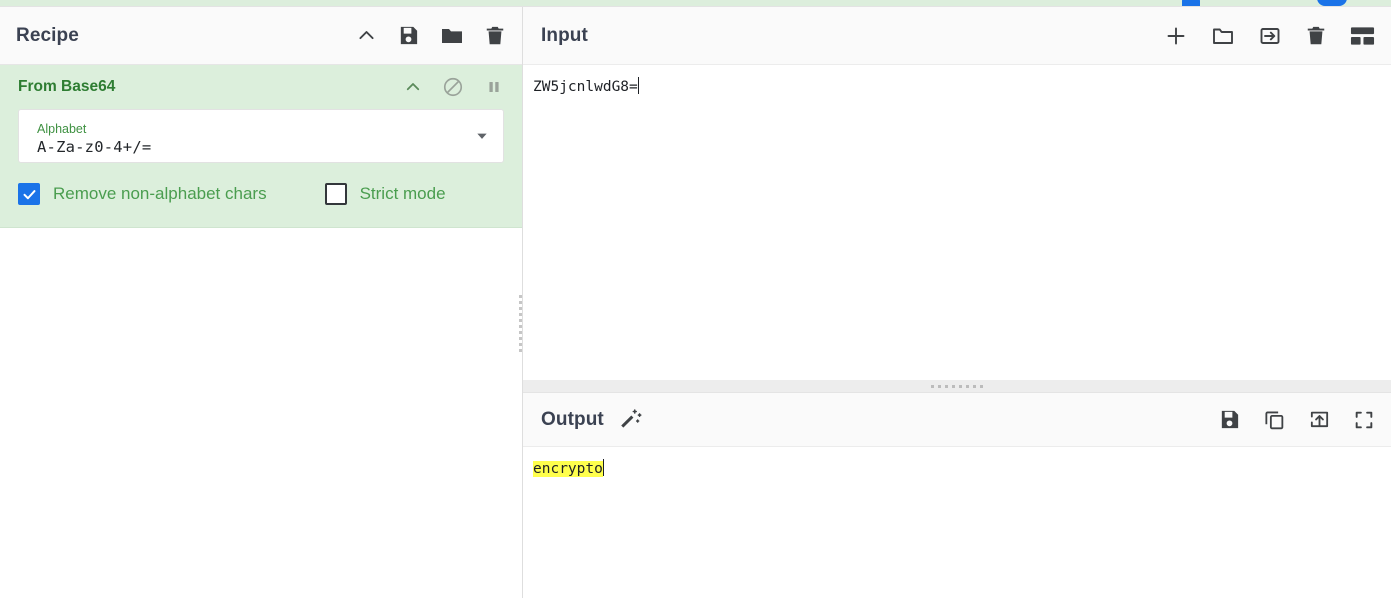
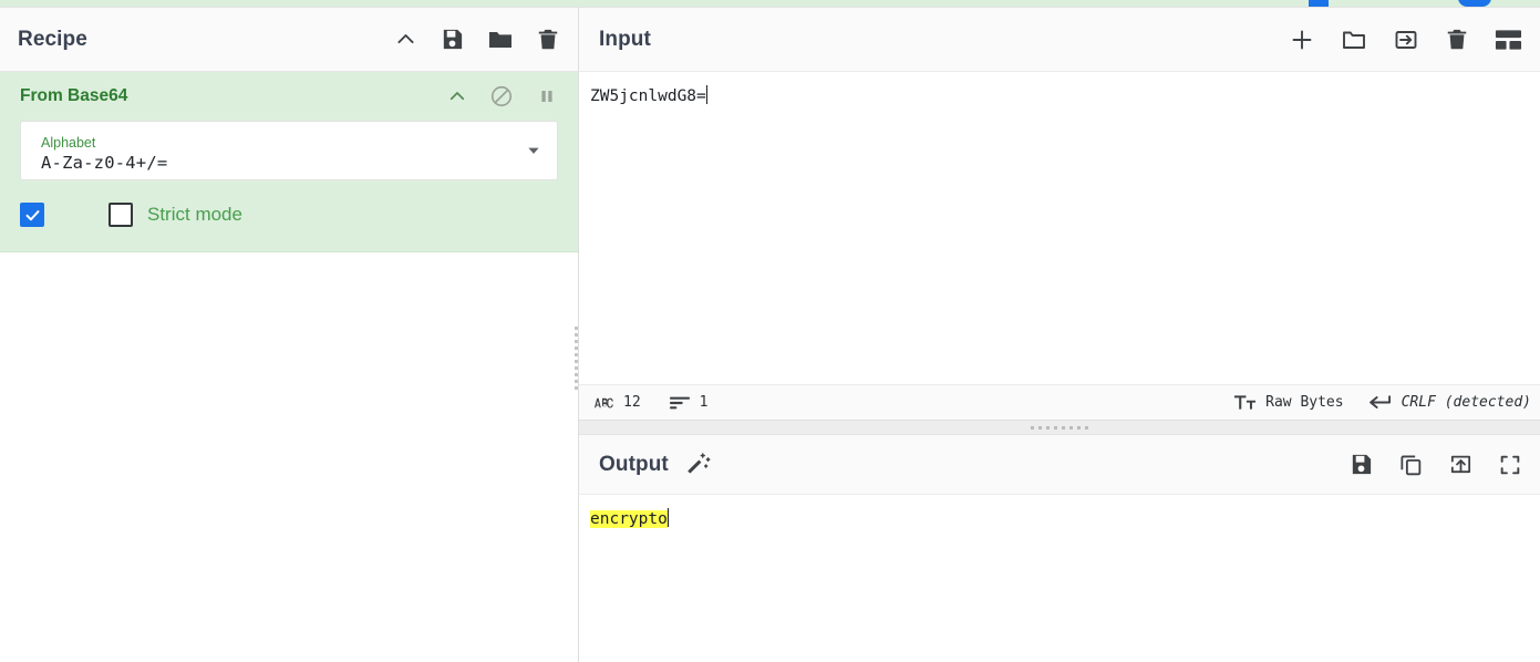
  Recipe
  From Base64
  Alphabet
  A-Za-z0-4+/=
- Remove non-alphabet chars
  Strict mode
  Input
  ZW5jcnlwdG8=
+ 12
+ 1
+ Raw Bytes
+ CRLF (detected)
  Output
  encrypto
